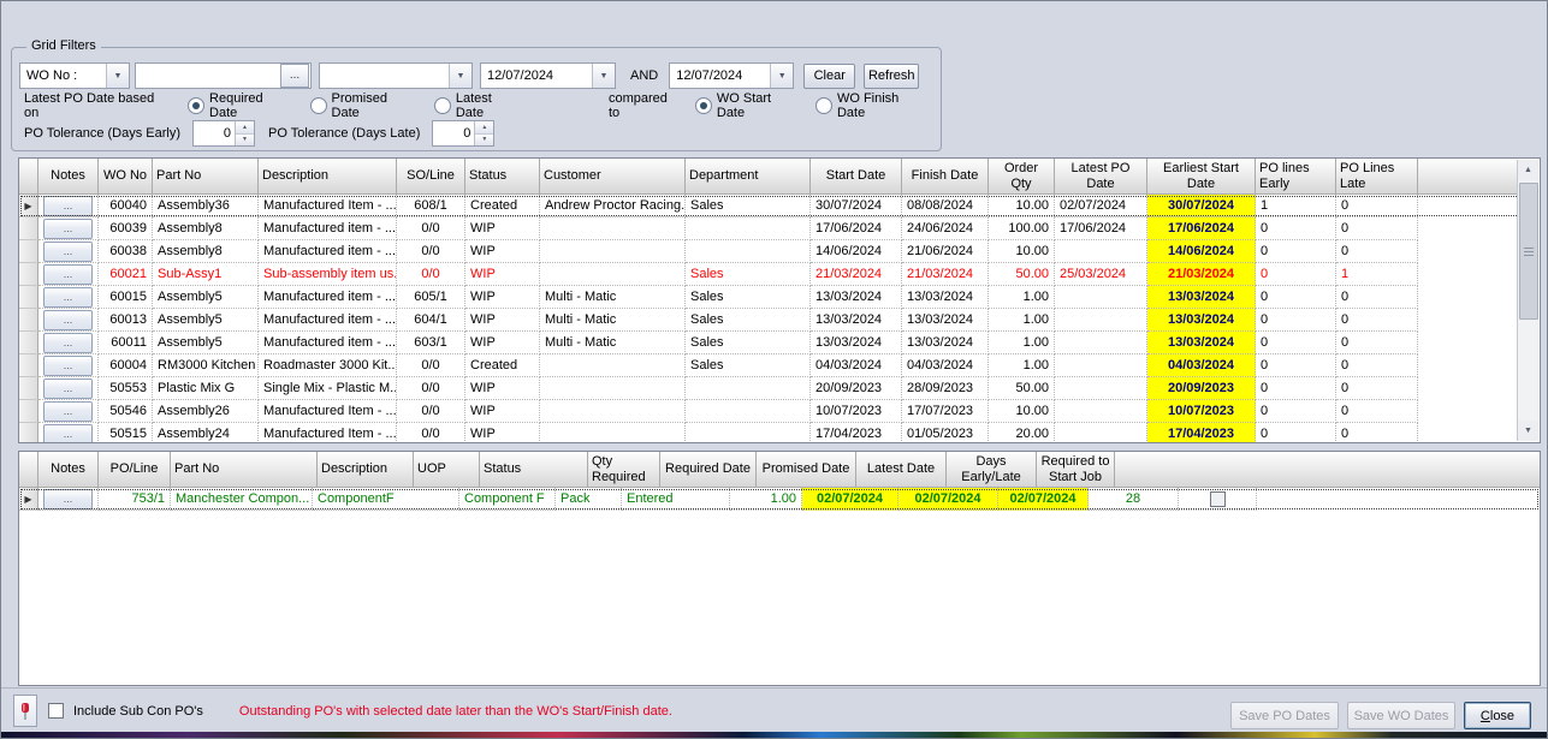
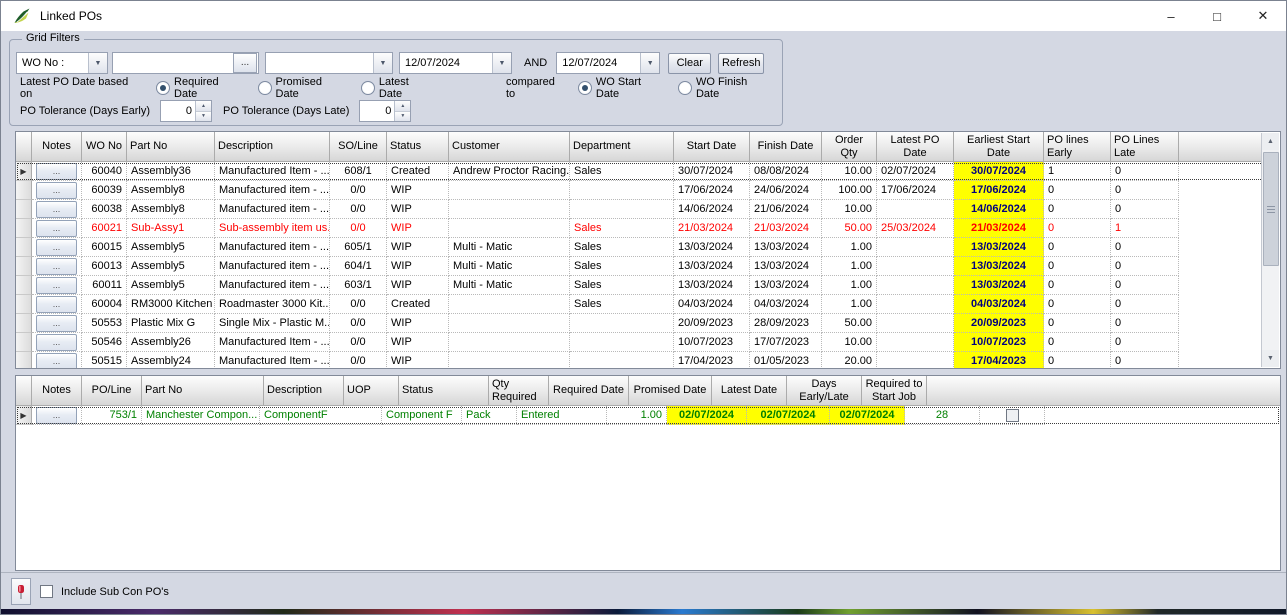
+ Linked POs
+ –
+ □
+ ✕
  Grid Filters
  WO No :
  ...
  12/07/2024
  AND
  12/07/2024
  Clear
  Refresh
  Latest PO Date based on
  Required Date
  Promised Date
  Latest Date
  compared to
  WO Start Date
  WO Finish Date
  PO Tolerance (Days Early)
  0
  PO Tolerance (Days Late)
  0
  Notes
  WO No
  Part No
  Description
  SO/Line
  Status
  Customer
  Department
  Start Date
  Finish Date
  Order Qty
  Latest PO Date
  Earliest Start Date
  PO lines Early
  PO Lines Late
  ▶
  ...
  60040
  Assembly36
  Manufactured Item - ...
  608/1
  Created
  Andrew Proctor Racing.
  Sales
  30/07/2024
  08/08/2024
  10.00
  02/07/2024
  30/07/2024
  1
  0
  ...
  60039
  Assembly8
  Manufactured item - ...
  0/0
  WIP
  17/06/2024
  24/06/2024
  100.00
  17/06/2024
  17/06/2024
  0
  0
  ...
  60038
  Assembly8
  Manufactured item - ...
  0/0
  WIP
  14/06/2024
  21/06/2024
  10.00
  14/06/2024
  0
  0
  ...
  60021
  Sub-Assy1
  Sub-assembly item us.
  0/0
  WIP
  Sales
  21/03/2024
  21/03/2024
  50.00
  25/03/2024
  21/03/2024
  0
  1
  ...
  60015
  Assembly5
  Manufactured item - ...
  605/1
  WIP
  Multi - Matic
  Sales
  13/03/2024
  13/03/2024
  1.00
  13/03/2024
  0
  0
  ...
  60013
  Assembly5
  Manufactured item - ...
  604/1
  WIP
  Multi - Matic
  Sales
  13/03/2024
  13/03/2024
  1.00
  13/03/2024
  0
  0
  ...
  60011
  Assembly5
  Manufactured item - ...
  603/1
  WIP
  Multi - Matic
  Sales
  13/03/2024
  13/03/2024
  1.00
  13/03/2024
  0
  0
  ...
  60004
  RM3000 Kitchen
  Roadmaster 3000 Kit...
  0/0
  Created
  Sales
  04/03/2024
  04/03/2024
  1.00
  04/03/2024
  0
  0
  ...
  50553
  Plastic Mix G
  Single Mix - Plastic M..
  0/0
  WIP
  20/09/2023
  28/09/2023
  50.00
  20/09/2023
  0
  0
  ...
  50546
  Assembly26
  Manufactured Item - ...
  0/0
  WIP
  10/07/2023
  17/07/2023
  10.00
  10/07/2023
  0
  0
  ...
  50515
  Assembly24
  Manufactured Item - ...
  0/0
  WIP
  17/04/2023
  01/05/2023
  20.00
  17/04/2023
  0
  0
  Notes
  PO/Line
  Part No
  Description
  UOP
  Status
  Qty Required
  Required Date
  Promised Date
  Latest Date
  Days Early/Late
  Required to Start Job
  ▶
  ...
  753/1
  Manchester Compon...
  ComponentF
  Component F
  Pack
  Entered
  1.00
  02/07/2024
  02/07/2024
  02/07/2024
  28
  Include Sub Con PO's
- Outstanding PO's with selected date later than the WO's Start/Finish date.
- Save PO Dates
- Save WO Dates
- C
- lose
